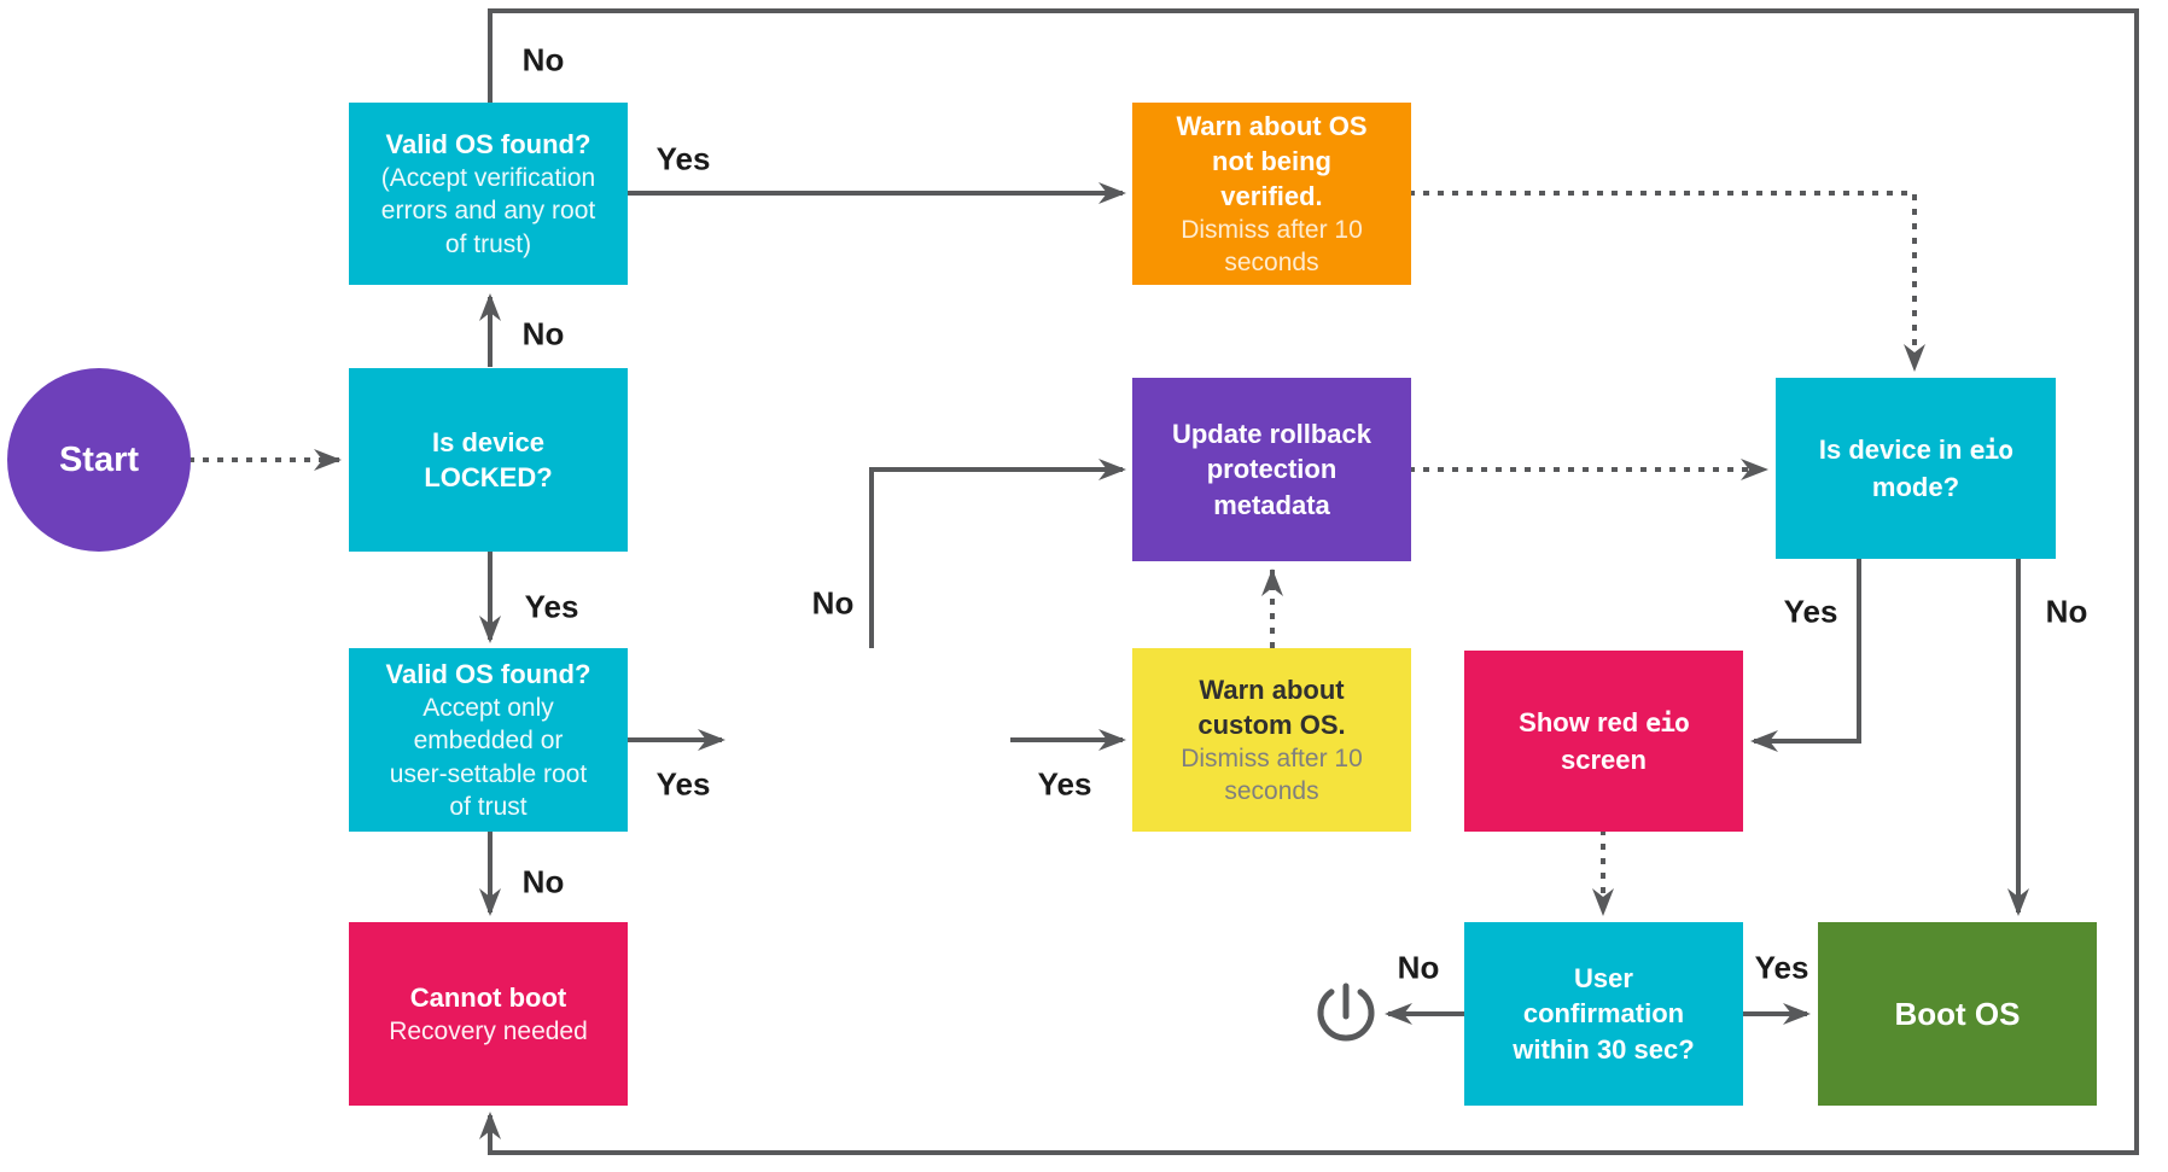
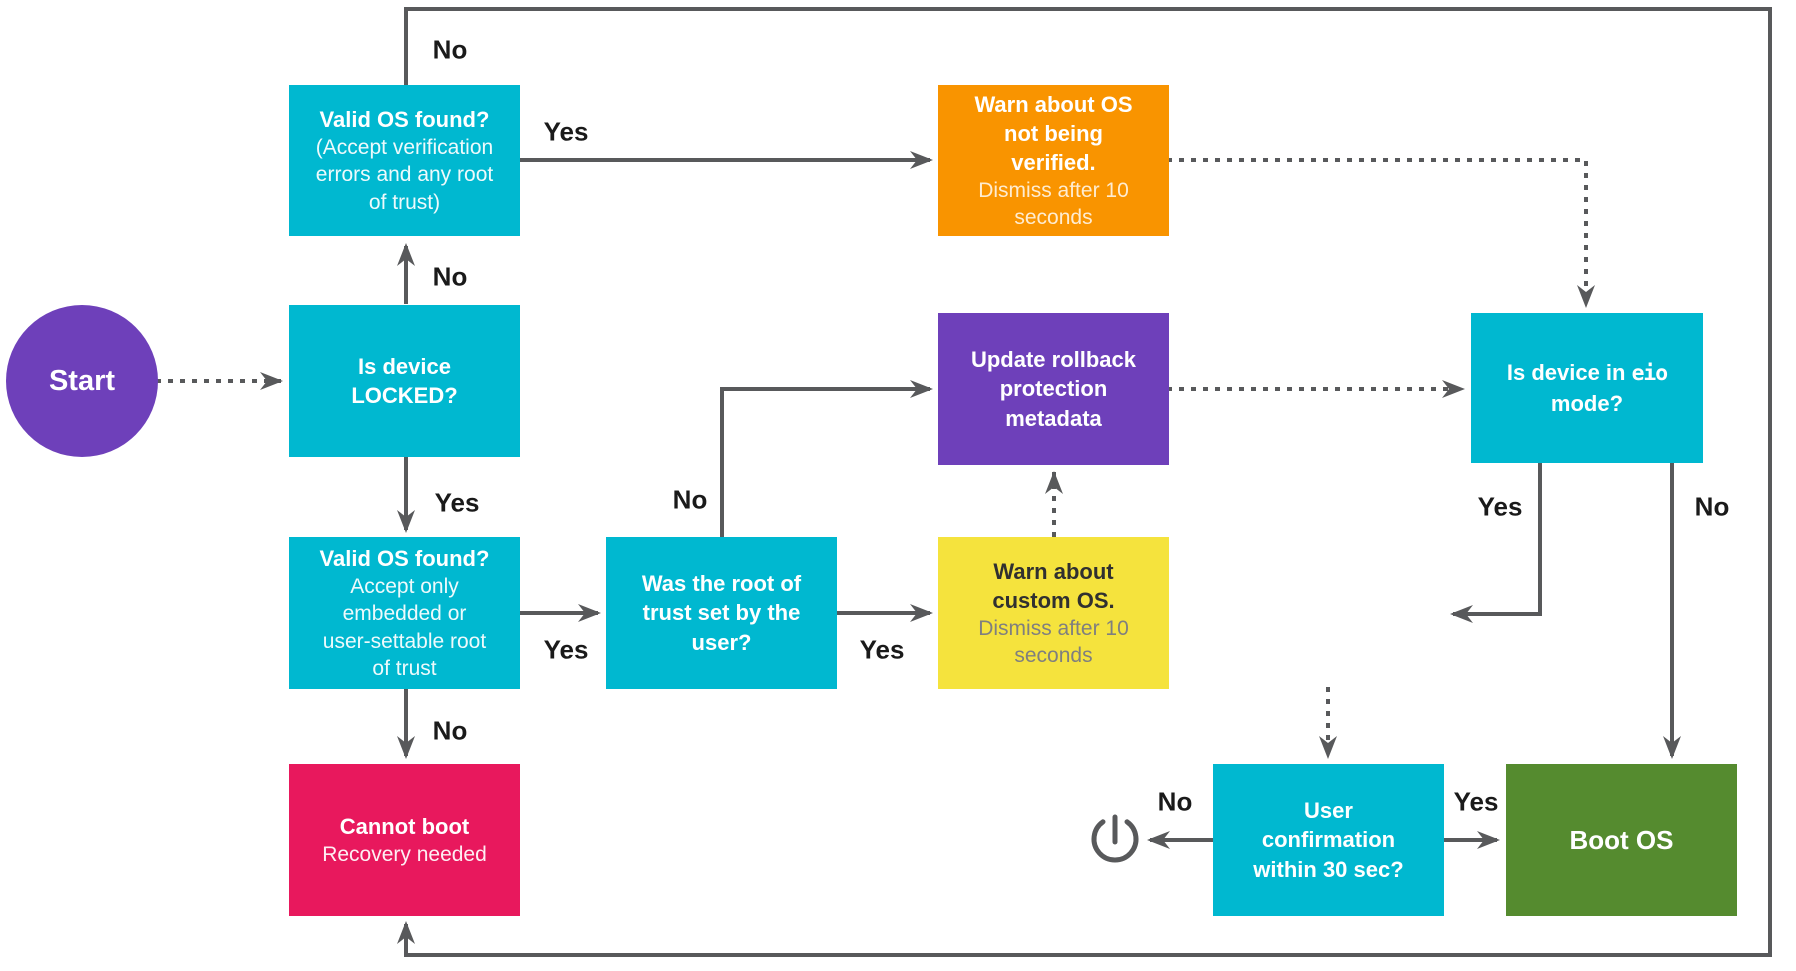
  Start
  Valid OS found?
  (Accept verification
  errors and any root
  of trust)
  Warn about OS
  not being
  verified.
  Dismiss after 10
  seconds
  Is device
  LOCKED?
  Update rollback
  protection
  metadata
  Is device in eio
  mode?
  Valid OS found?
  Accept only
  embedded or
  user-settable root
  of trust
+ Was the root of
+ trust set by the
+ user?
  Warn about
  custom OS.
  Dismiss after 10
  seconds
- Show red eio
- screen
  Cannot boot
  Recovery needed
  User
  confirmation
  within 30 sec?
  Boot OS
  No
  Yes
  No
  Yes
  No
  Yes
  Yes
  No
  Yes
  No
  No
  Yes
